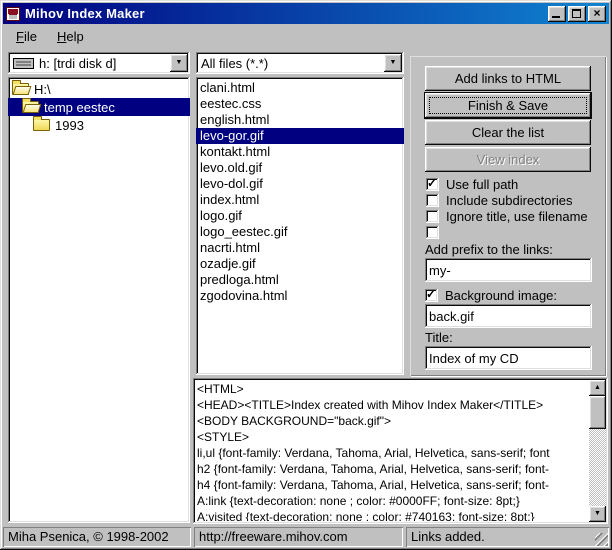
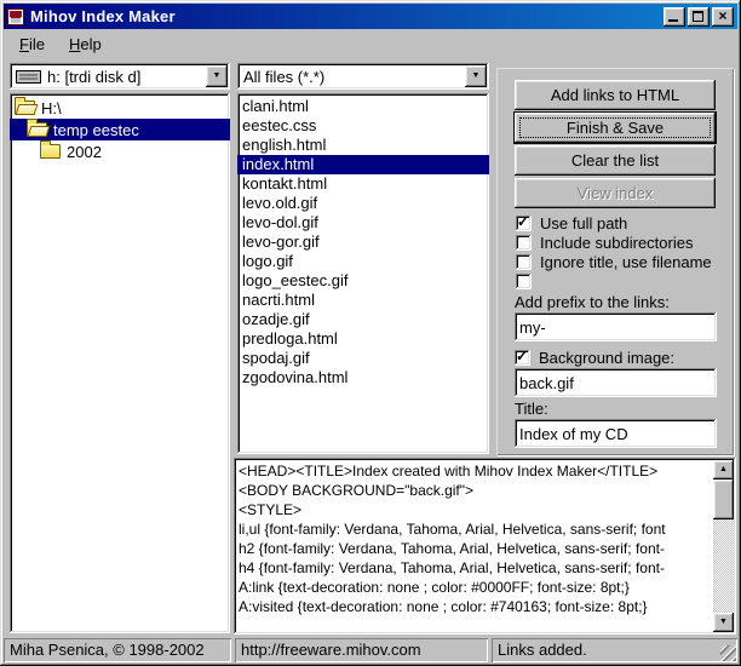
  Mihov Index Maker
  ×
  File
  Help
  h: [trdi disk d]
  All files (*.*)
  H:\
  temp eestec
- 1993
+ 2002
  clani.html
  eestec.css
  english.html
- levo-gor.gif
+ index.html
  kontakt.html
  levo.old.gif
  levo-dol.gif
- index.html
+ levo-gor.gif
  logo.gif
  logo_eestec.gif
  nacrti.html
  ozadje.gif
  predloga.html
+ spodaj.gif
  zgodovina.html
  Add links to HTML
  Finish & Save
  Clear the list
  View index
  Use full path
  Include subdirectories
  Ignore title, use filename
  Add prefix to the links:
  my-
  Background image:
  back.gif
  Title:
  Index of my CD
- <HTML>
  <HEAD><TITLE>Index created with Mihov Index Maker</TITLE>
  <BODY BACKGROUND="back.gif">
  <STYLE>
  li,ul {font-family: Verdana, Tahoma, Arial, Helvetica, sans-serif; font
  h2 {font-family: Verdana, Tahoma, Arial, Helvetica, sans-serif; font-
  h4 {font-family: Verdana, Tahoma, Arial, Helvetica, sans-serif; font-
  A:link {text-decoration: none ; color: #0000FF; font-size: 8pt;}
  A:visited {text-decoration: none ; color: #740163; font-size: 8pt;}
  Miha Psenica, © 1998-2002
  http://freeware.mihov.com
  Links added.
